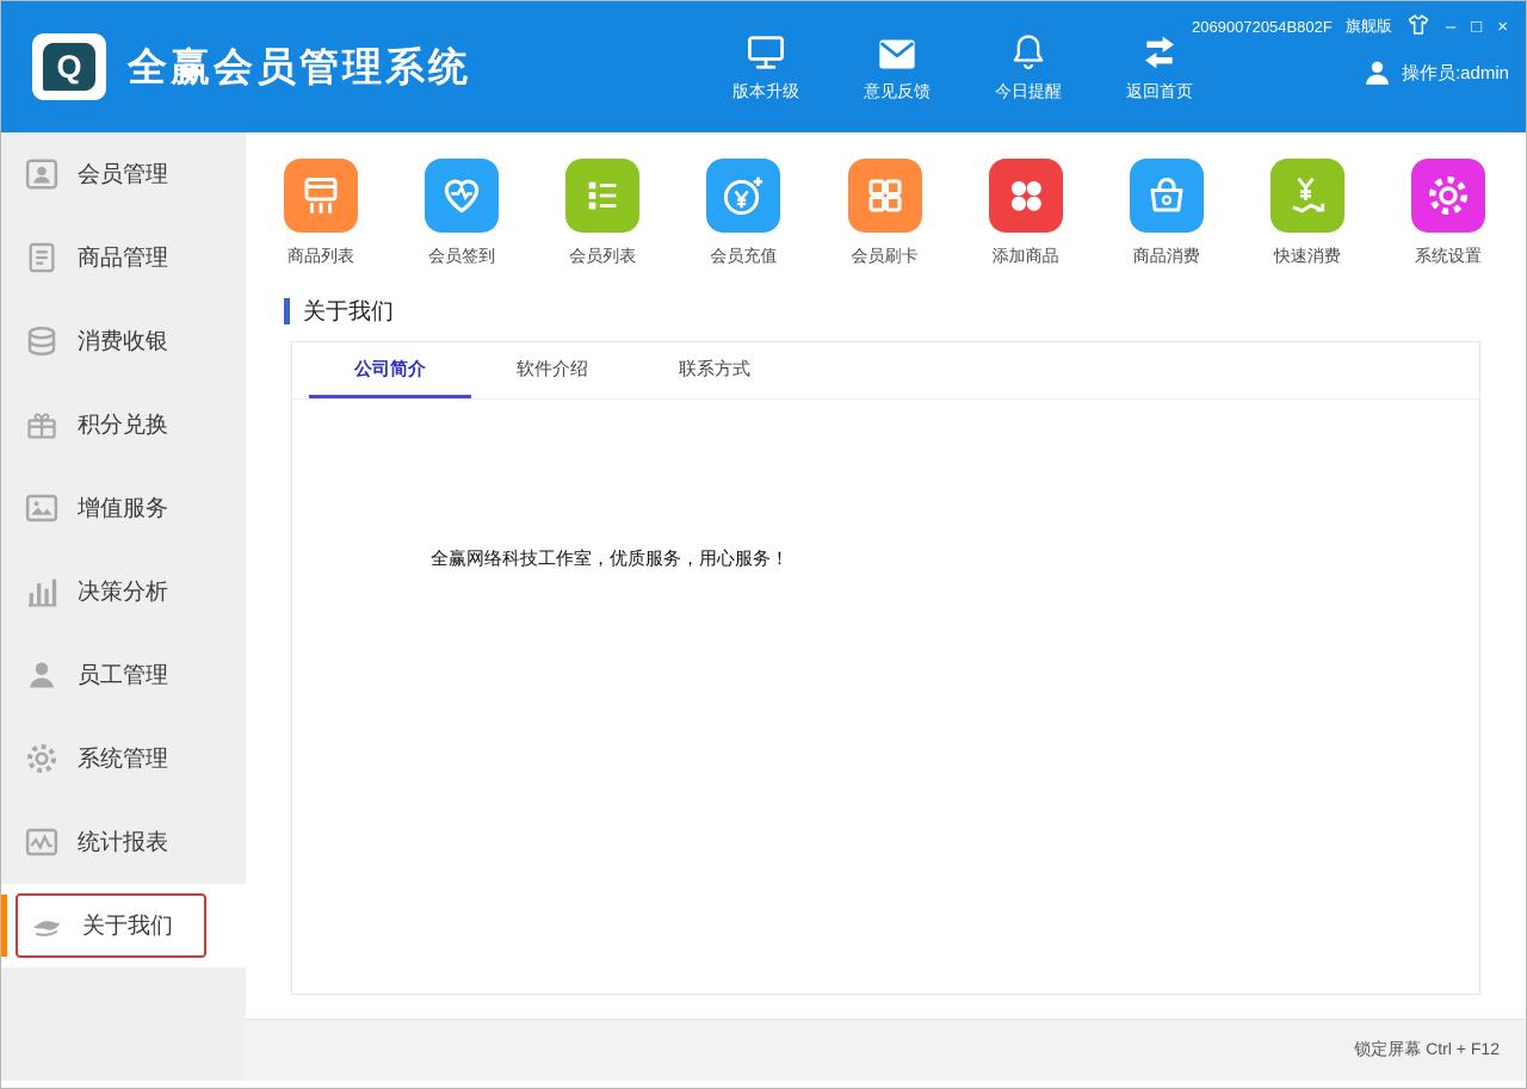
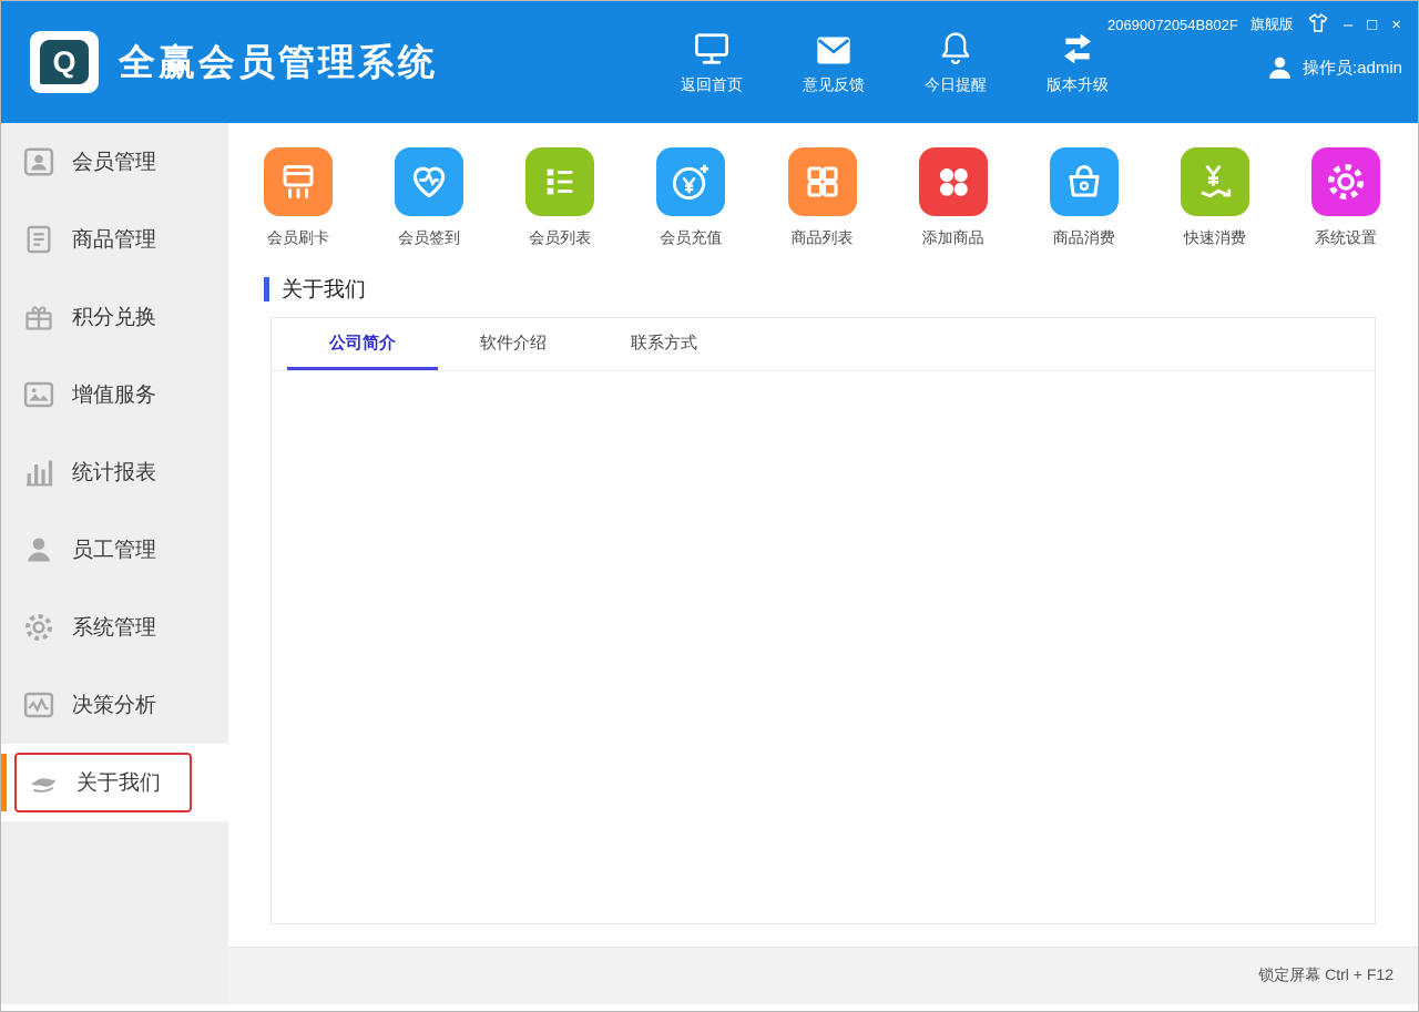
  Q
  全赢会员管理系统
- 版本升级
+ 返回首页
  意见反馈
  今日提醒
- 返回首页
+ 版本升级
  20690072054B802F
  旗舰版
  –
  □
  ×
  操作员:admin
  会员管理
  商品管理
- 消费收银
  积分兑换
  增值服务
- 决策分析
+ 统计报表
  员工管理
  系统管理
- 统计报表
+ 决策分析
  关于我们
- 商品列表
+ 会员刷卡
  会员签到
  会员列表
  会员充值
- 会员刷卡
+ 商品列表
  添加商品
  商品消费
  快速消费
  系统设置
  关于我们
  公司简介
  软件介绍
  联系方式
- 全赢网络科技工作室，优质服务，用心服务！
  锁定屏幕 Ctrl + F12
